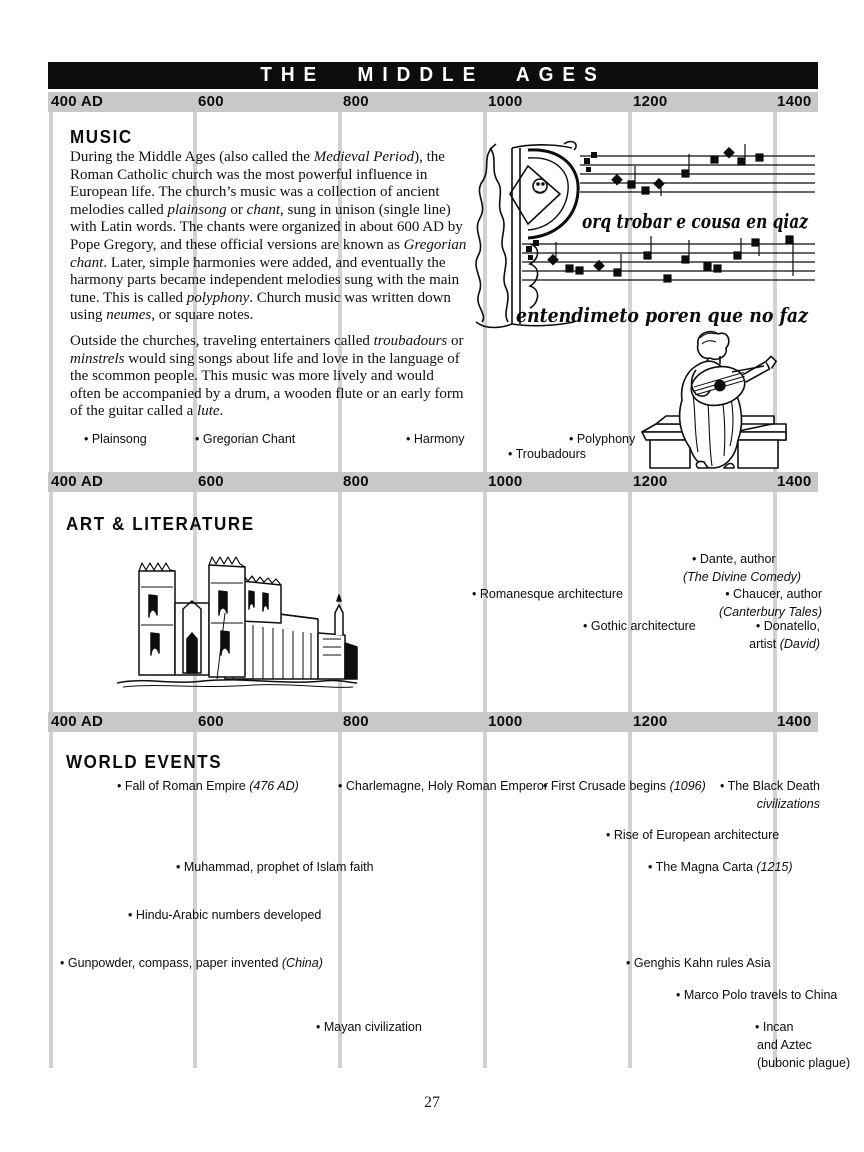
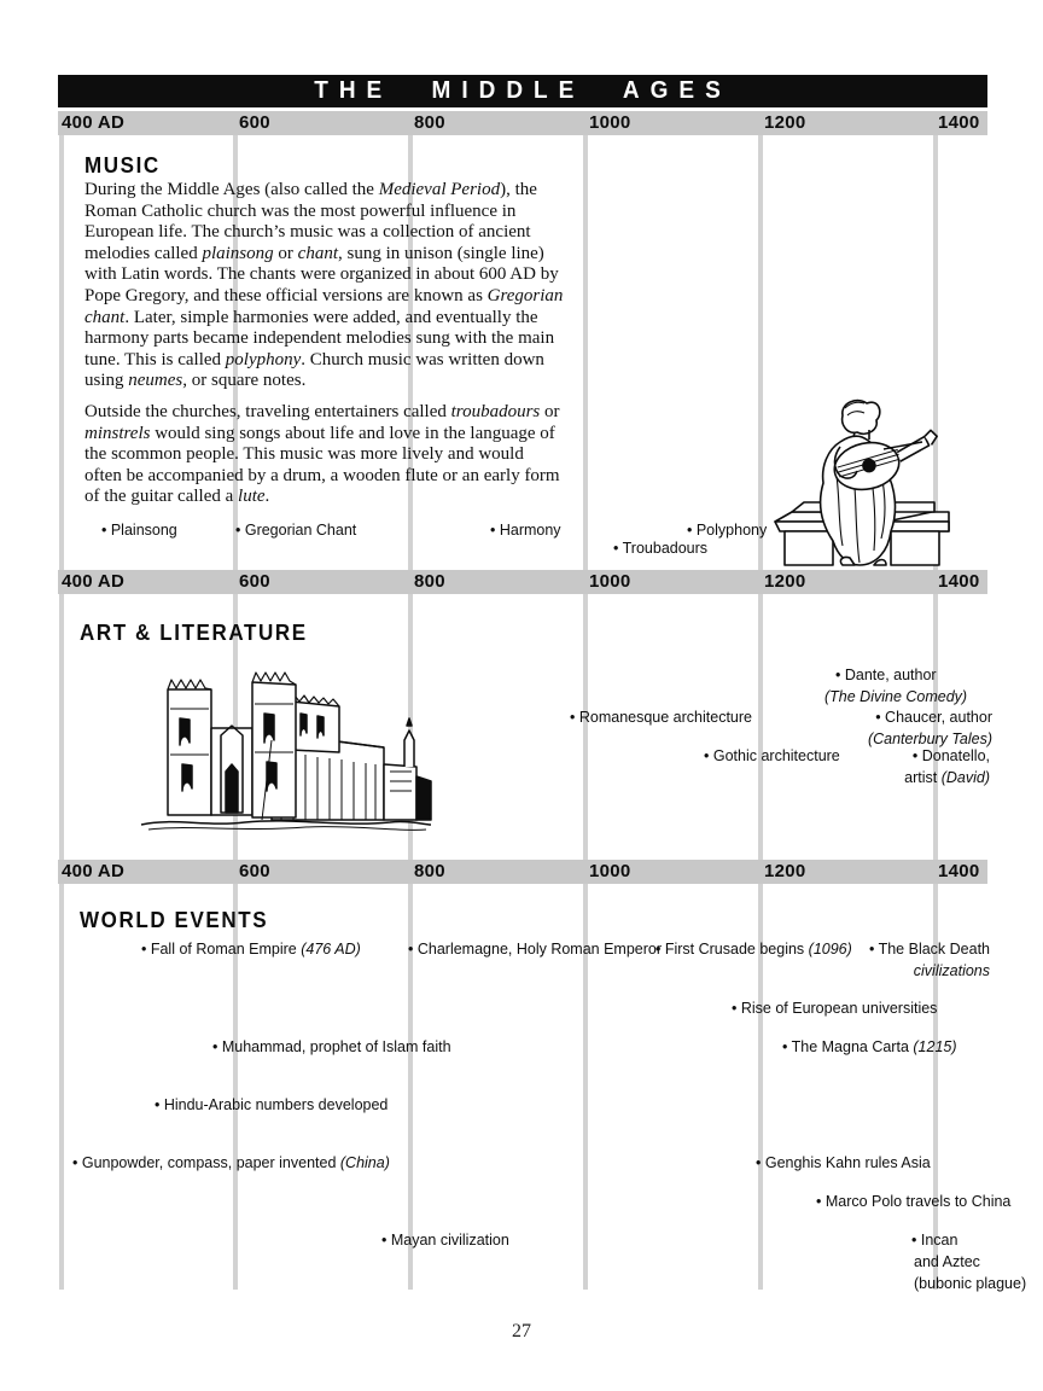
  THE MIDDLE AGES
  400 AD
  600
  800
  1000
  1200
  1400
  400 AD
  600
  800
  1000
  1200
  1400
  400 AD
  600
  800
  1000
  1200
  1400
  MUSIC
  During the Middle Ages (also called the Medieval Period), the Roman Catholic church was the most powerful influence in European life. The church’s music was a collection of ancient melodies called plainsong or chant, sung in unison (single line) with Latin words. The chants were organized in about 600 AD by Pope Gregory, and these official versions are known as Gregorian chant. Later, simple harmonies were added, and eventually the harmony parts became independent melodies sung with the main tune. This is called polyphony. Church music was written down using neumes, or square notes.
  Outside the churches, traveling entertainers called troubadours or minstrels would sing songs about life and love in the language of the scommon people. This music was more lively and would often be accompanied by a drum, a wooden flute or an early form of the guitar called a lute.
- orq trobar e cousa en qiaz
- entendimeto poren que no faz
  ART & LITERATURE
  • Dante, author
  (The Divine Comedy)
  • Romanesque architecture
  • Chaucer, author
  (Canterbury Tales)
  • Gothic architecture
  • Donatello,
  artist (David)
  WORLD EVENTS
  • Plainsong
  • Gregorian Chant
  • Harmony
  • Polyphony
  • Troubadours
  • Fall of Roman Empire (476 AD)
  • Charlemagne, Holy Roman Emperor
  • First Crusade begins (1096)
  • The Black Death
  civilizations
- • Rise of European architecture
+ • Rise of European universities
  • Muhammad, prophet of Islam faith
  • The Magna Carta (1215)
  • Hindu-Arabic numbers developed
  • Gunpowder, compass, paper invented (China)
  • Genghis Kahn rules Asia
  • Marco Polo travels to China
  • Mayan civilization
  • Incan
  and Aztec
  (bubonic plague)
  27
